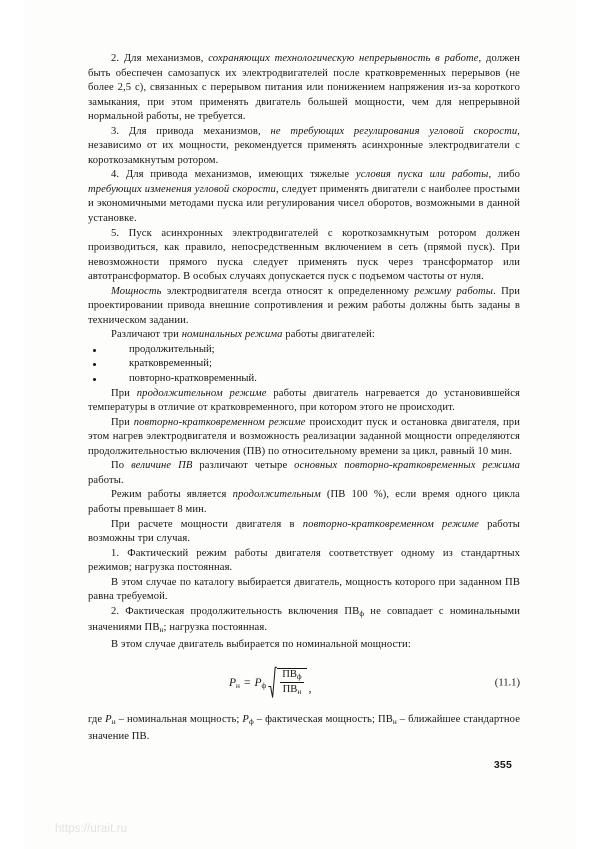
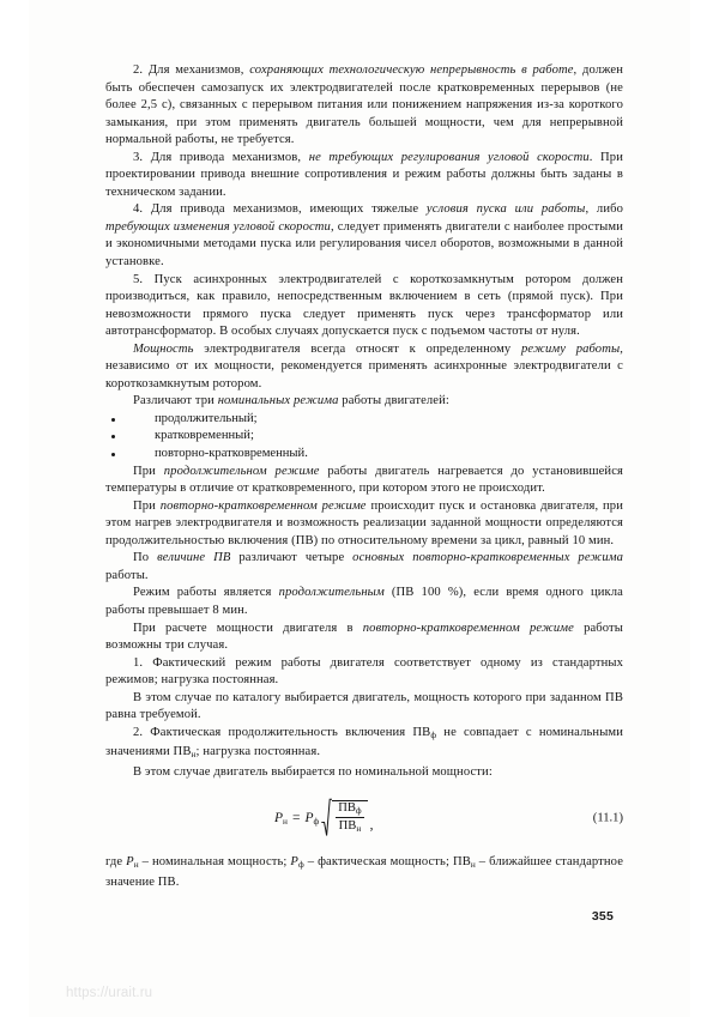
  2. Для механизмов, сохраняющих технологическую непрерывность в работе, должен быть обеспечен самозапуск их электродвигателей после кратковременных перерывов (не более 2,5 с), связанных с перерывом питания или понижением напряжения из-за короткого замыкания, при этом применять двигатель большей мощности, чем для непрерывной нормальной работы, не требуется.
- 3. Для привода механизмов, не требующих регулирования угловой скорости, независимо от их мощности, рекомендуется применять асинхронные электродвигатели с короткозамкнутым ротором.
+ 3. Для привода механизмов, не требующих регулирования угловой скорости. При проектировании привода внешние сопротивления и режим работы должны быть заданы в техническом задании.
  4. Для привода механизмов, имеющих тяжелые условия пуска или работы, либо требующих изменения угловой скорости, следует применять двигатели с наиболее простыми и экономичными методами пуска или регулирования чисел оборотов, возможными в данной установке.
  5. Пуск асинхронных электродвигателей с короткозамкнутым ротором должен производиться, как правило, непосредственным включением в сеть (прямой пуск). При невозможности прямого пуска следует применять пуск через трансформатор или автотрансформатор. В особых случаях допускается пуск с подъемом частоты от нуля.
- Мощность электродвигателя всегда относят к определенному режиму работы. При проектировании привода внешние сопротивления и режим работы должны быть заданы в техническом задании.
+ Мощность электродвигателя всегда относят к определенному режиму работы, независимо от их мощности, рекомендуется применять асинхронные электродвигатели с короткозамкнутым ротором.
  Различают три номинальных режима работы двигателей:
  продолжительный;
  кратковременный;
  повторно-кратковременный.
  При продолжительном режиме работы двигатель нагревается до установившейся температуры в отличие от кратковременного, при котором этого не происходит.
  При повторно-кратковременном режиме происходит пуск и остановка двигателя, при этом нагрев электродвигателя и возможность реализации заданной мощности определяются продолжительностью включения (ПВ) по относительному времени за цикл, равный 10 мин.
  По величине ПВ различают четыре основных повторно-кратковременных режима работы.
  Режим работы является продолжительным (ПВ 100 %), если время одного цикла работы превышает 8 мин.
  При расчете мощности двигателя в повторно-кратковременном режиме работы возможны три случая.
  1. Фактический режим работы двигателя соответствует одному из стандартных режимов; нагрузка постоянная.
  В этом случае по каталогу выбирается двигатель, мощность которого при заданном ПВ равна требуемой.
  2. Фактическая продолжительность включения ПВф не совпадает с номинальными значениями ПВн; нагрузка постоянная.
  В этом случае двигатель выбирается по номинальной мощности:
  Pн
  =
  Pф
  ПВф
  ПВн
  ,
  (11.1)
  где Pн – номинальная мощность; Pф – фактическая мощность; ПВн – ближайшее стандартное значение ПВ.
  355
  https://urait.ru
